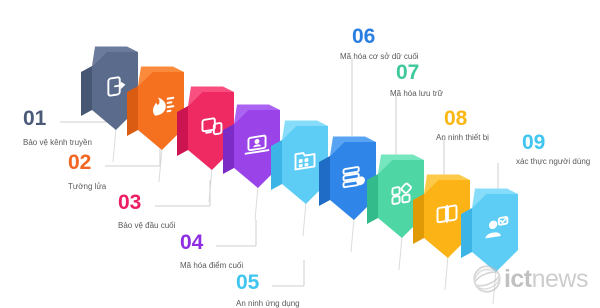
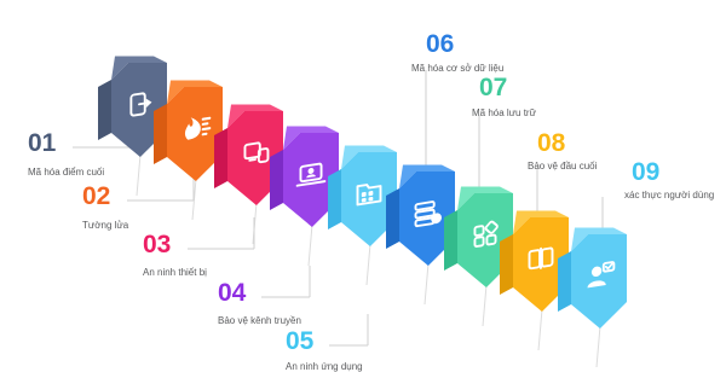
  01
- Bảo vệ kênh truyền
+ Mã hóa điểm cuối
  02
  Tường lửa
  03
- Bảo vệ đầu cuối
+ An ninh thiết bị
  04
- Mã hóa điểm cuối
+ Bảo vệ kênh truyền
  05
  An ninh ứng dụng
  06
- Mã hóa cơ sở dữ cuối
+ Mã hóa cơ sở dữ liệu
  07
  Mã hóa lưu trữ
  08
- An ninh thiết bị
+ Bảo vệ đầu cuối
  09
  xác thực người dùng
- ictnews
